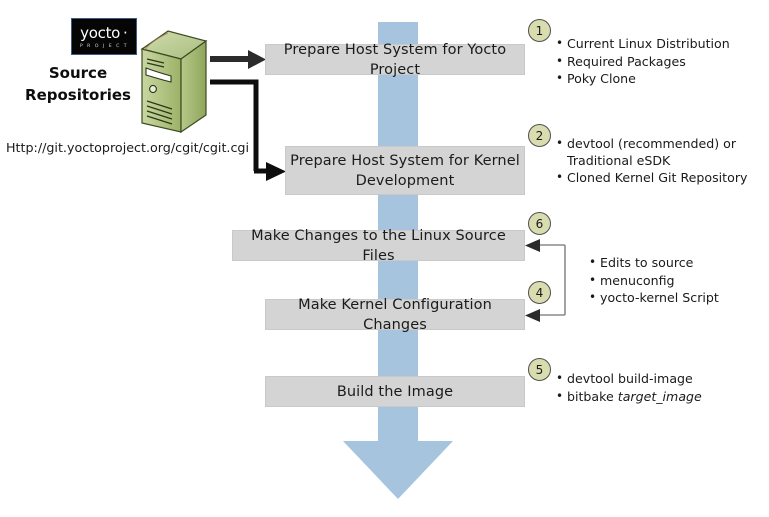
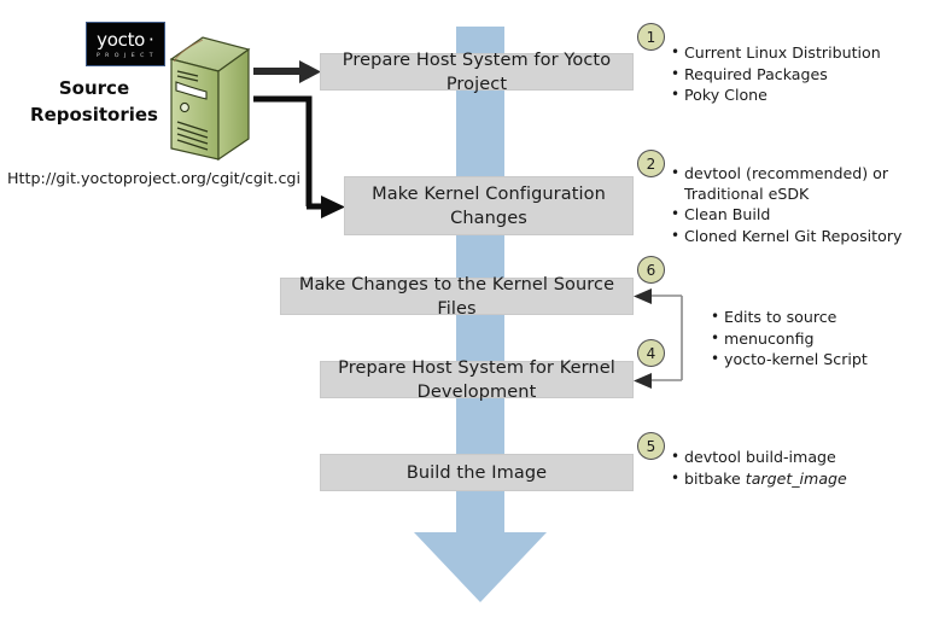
  yocto
  ·
  Source
  Repositories
  Http://git.yoctoproject.org/cgit/cgit.cgi
  Prepare Host System for Yocto Project
- Prepare Host System for Kernel Development
+ Make Kernel Configuration Changes
- Make Changes to the Linux Source Files
+ Make Changes to the Kernel Source Files
- Make Kernel Configuration Changes
+ Prepare Host System for Kernel Development
  Build the Image
  1
  2
  6
  4
  5
  Current Linux Distribution
  Required Packages
  Poky Clone
  devtool (recommended) or
  Traditional eSDK
+ Clean Build
  Cloned Kernel Git Repository
  Edits to source
  menuconfig
  yocto-kernel Script
  devtool build-image
  bitbake target_image
